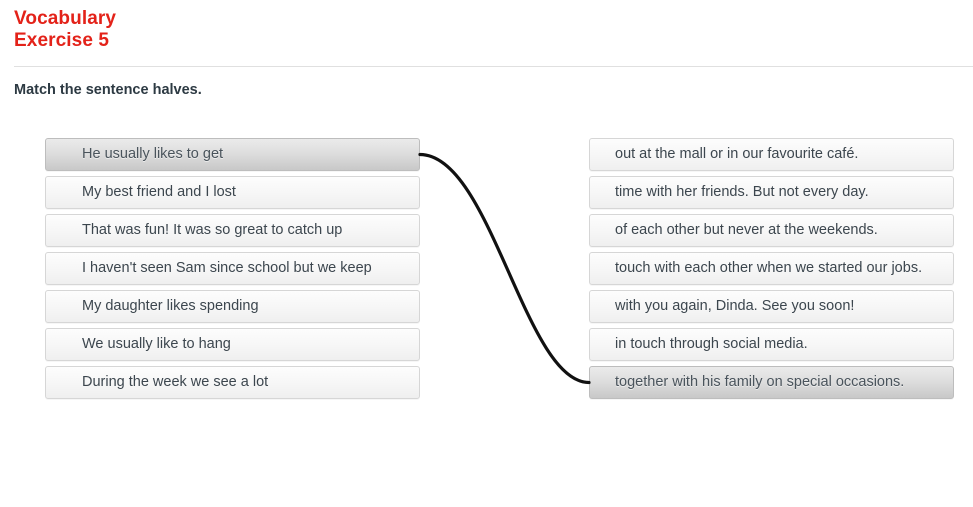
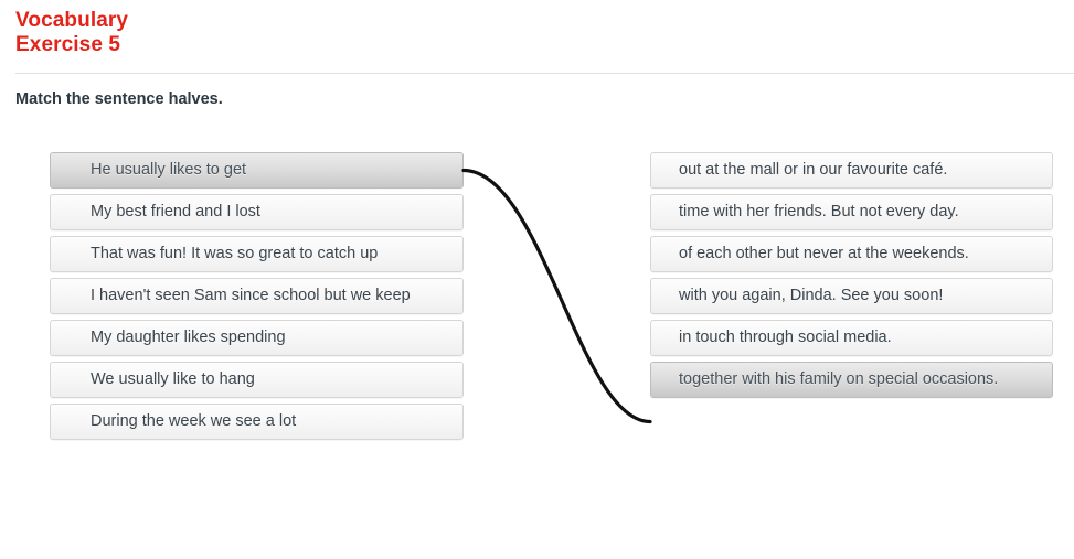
  Vocabulary
  Exercise 5
  Match the sentence halves.
  He usually likes to get
  My best friend and I lost
  That was fun! It was so great to catch up
  I haven't seen Sam since school but we keep
  My daughter likes spending
  We usually like to hang
  During the week we see a lot
  out at the mall or in our favourite café.
  time with her friends. But not every day.
  of each other but never at the weekends.
- touch with each other when we started our jobs.
  with you again, Dinda. See you soon!
  in touch through social media.
  together with his family on special occasions.
